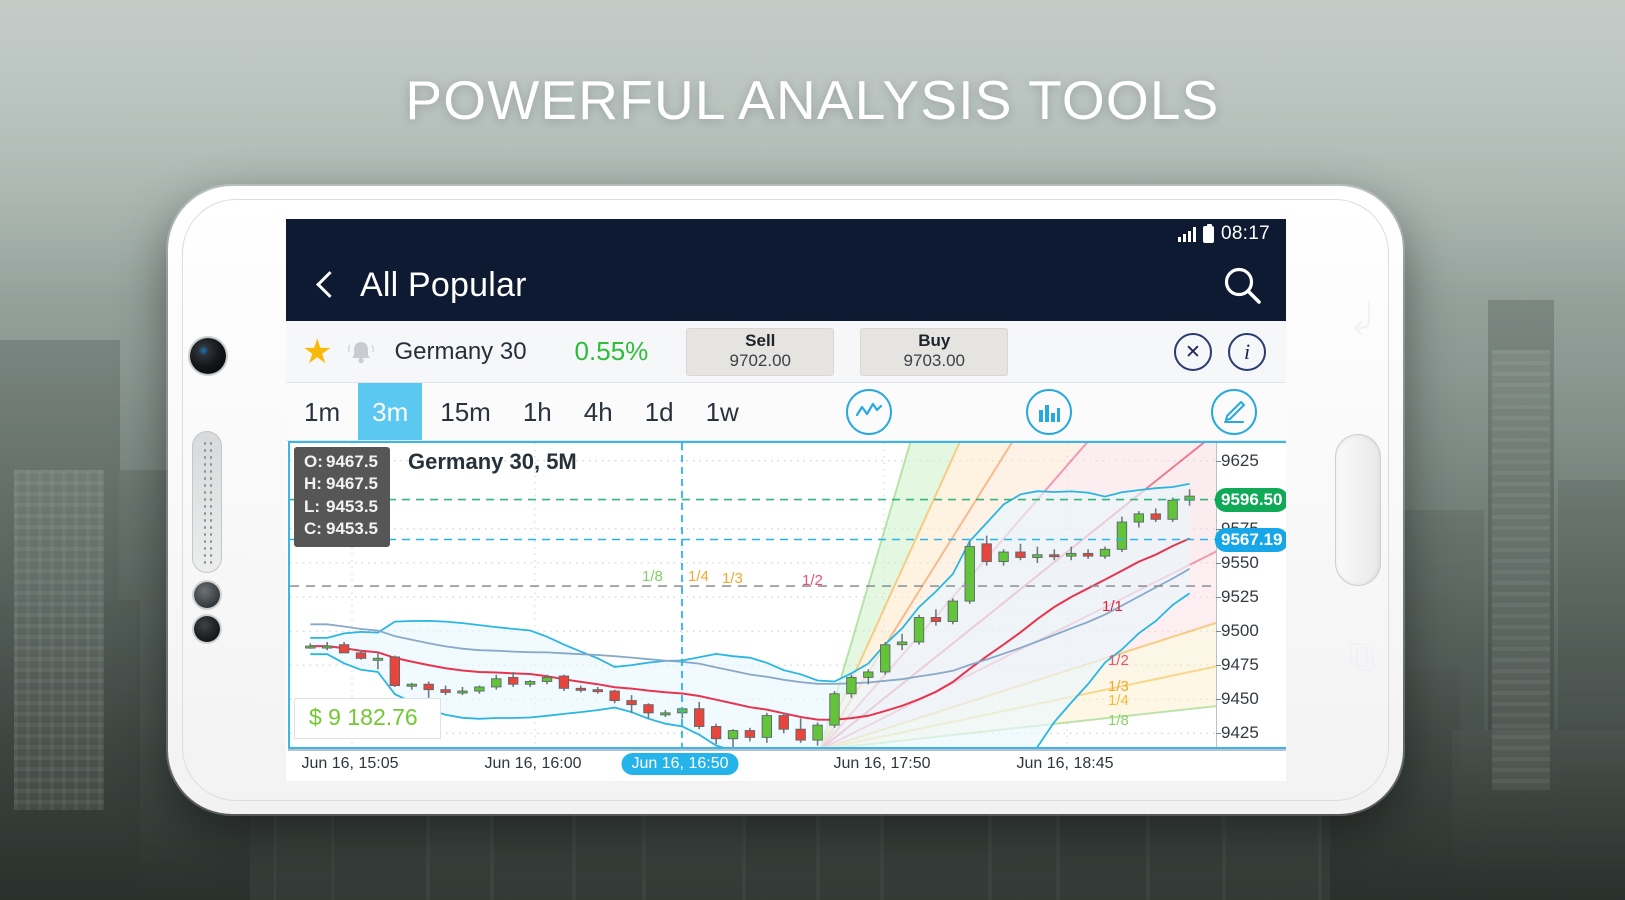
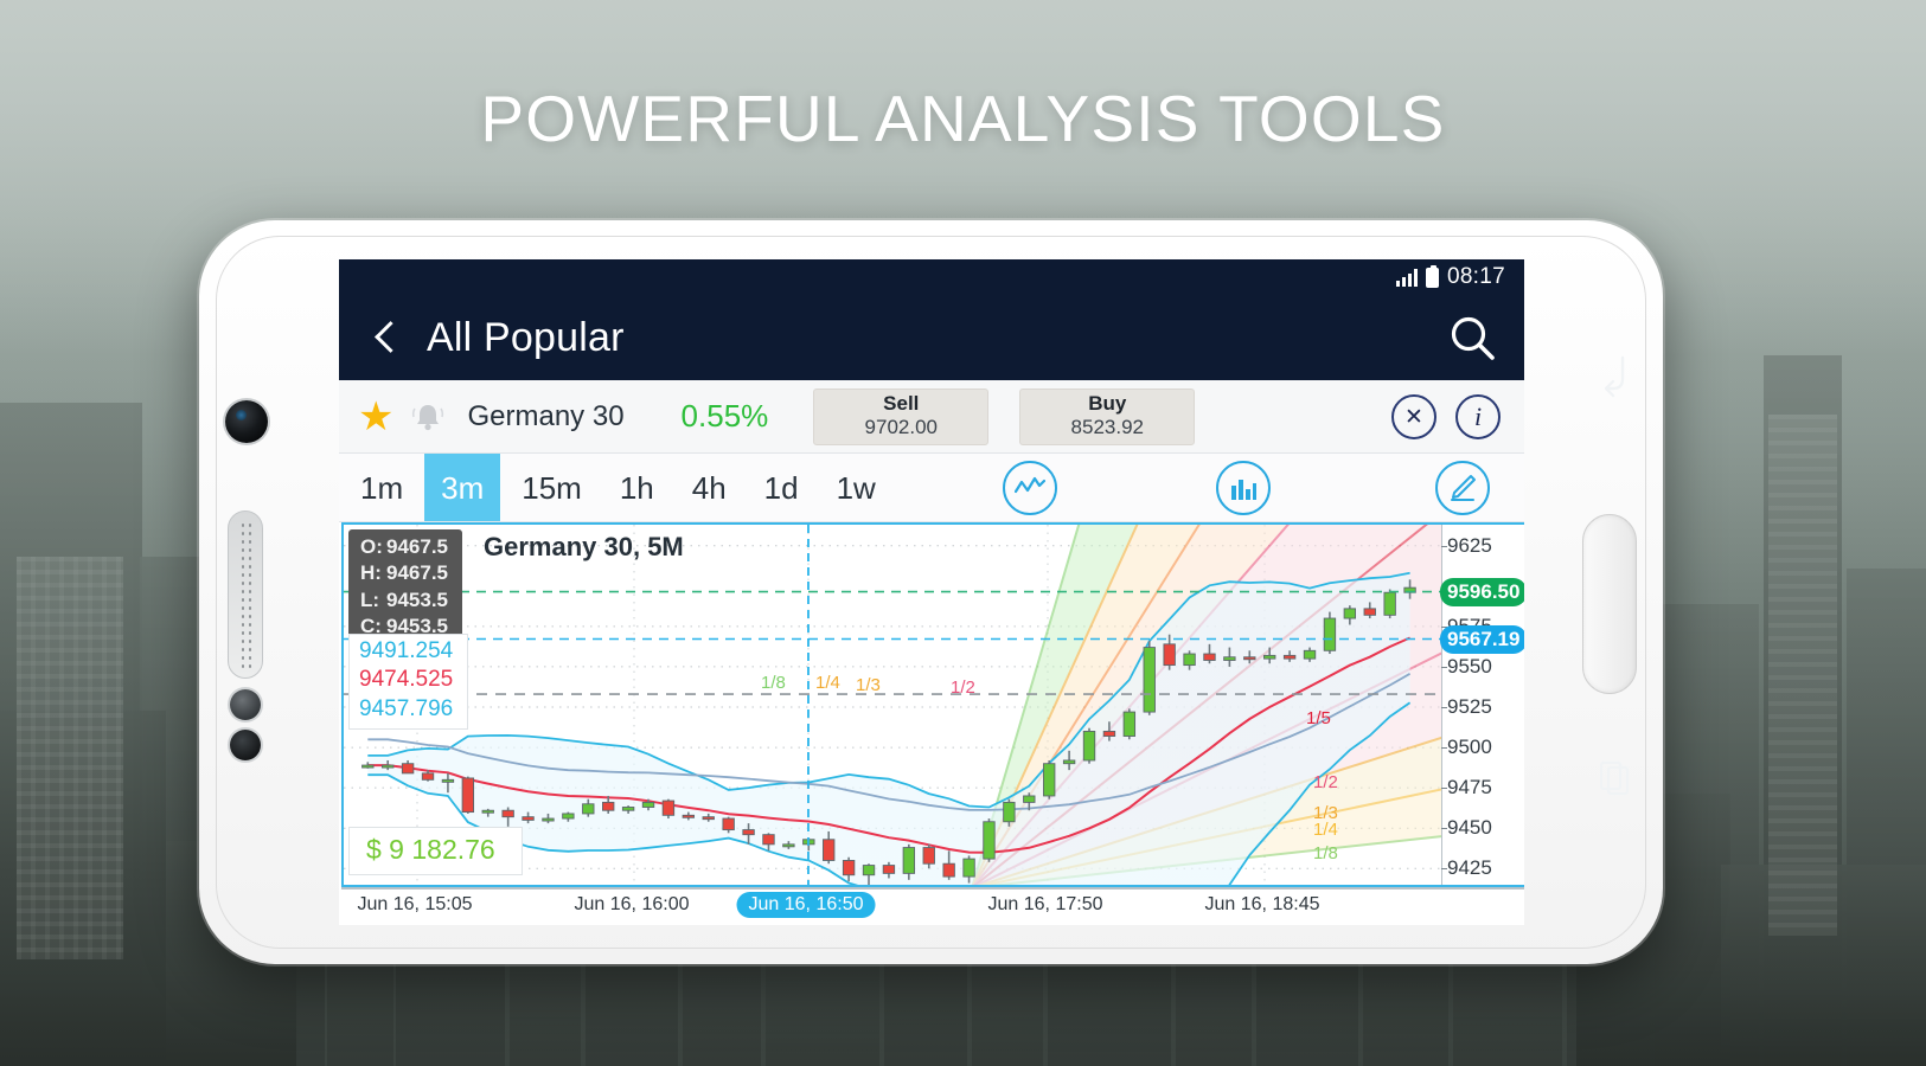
  POWERFUL ANALYSIS TOOLS
  08:17
  All Popular
  ★
  Germany 30
  0.55%
  Sell
  9702.00
  Buy
- 9703.00
+ 8523.92
  ✕
  i
  1m
  3m
  15m
  1h
  4h
  1d
  1w
  1/8
  1/4
  1/3
  1/2
- 1/1
+ 1/5
  1/2
  1/3
  1/4
  1/8
  Germany 30, 5M
  O: 9467.5
  H: 9467.5
  L: 9453.5
  C: 9453.5
+ 9491.254
+ 9474.525
+ 9457.796
  $ 9 182.76
  9625
  9550
  9525
  9500
  9475
  9450
  9425
  9596.50
  9567.19
  Jun 16, 15:05
  Jun 16, 16:00
  Jun 16, 16:50
  Jun 16, 17:50
  Jun 16, 18:45
